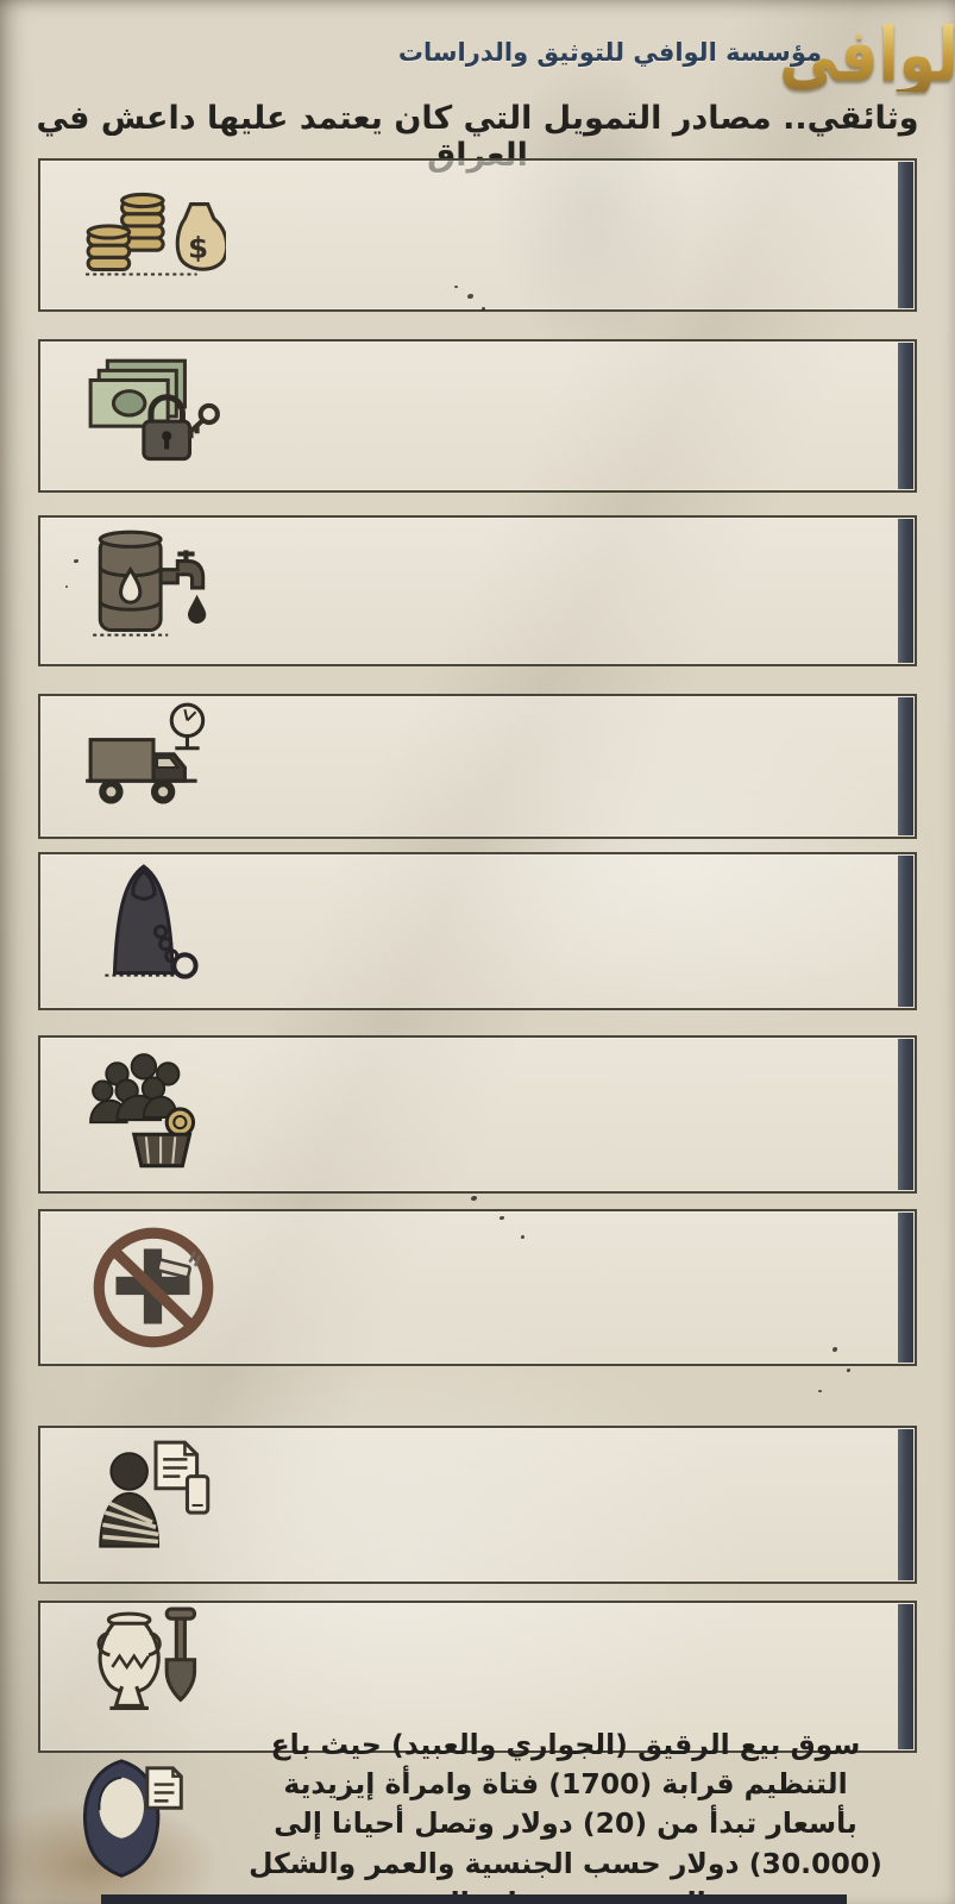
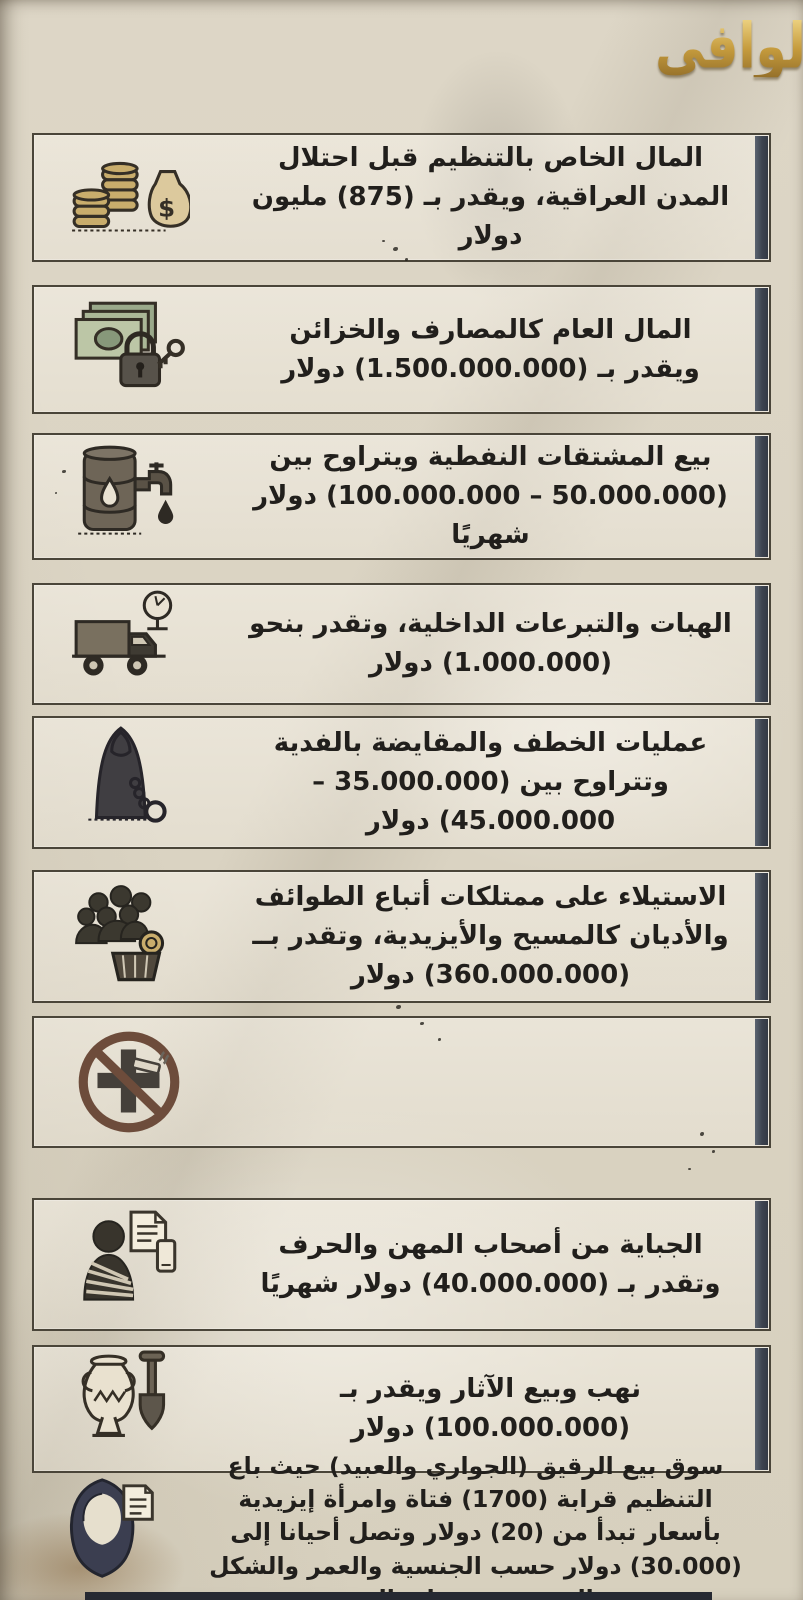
  لوافي
- مؤسسة الوافي للتوثيق والدراسات
- وثائقي.. مصادر التمويل التي كان يعتمد عليها داعش في العراق
  $
+ المال الخاص بالتنظيم قبل احتلال المدن العراقية، ويقدر بـ (875) مليون دولار
+ المال العام كالمصارف والخزائن ويقدر بـ (1.500.000.000) دولار
+ بيع المشتقات النفطية ويتراوح بين (50.000.000 – 100.000.000) دولار شهريًا
+ الهبات والتبرعات الداخلية، وتقدر بنحو (1.000.000) دولار
+ عمليات الخطف والمقايضة بالفدية وتتراوح بين (35.000.000 – 45.000.000) دولار
+ الاستيلاء على ممتلكات أتباع الطوائف والأديان كالمسيح والأيزيدية، وتقدر بــ (360.000.000) دولار
+ الجباية من أصحاب المهن والحرف وتقدر بـ (40.000.000) دولار شهريًا
+ نهب وبيع الآثار ويقدر بـ (100.000.000) دولار
  سوق بيع الرقيق (الجواري والعبيد) حيث باع التنظيم قرابة (1700) فتاة وامرأة إيزيدية بأسعار تبدأ من (20) دولار وتصل أحيانا إلى (30.000) دولار حسب الجنسية والعمر والشكل
